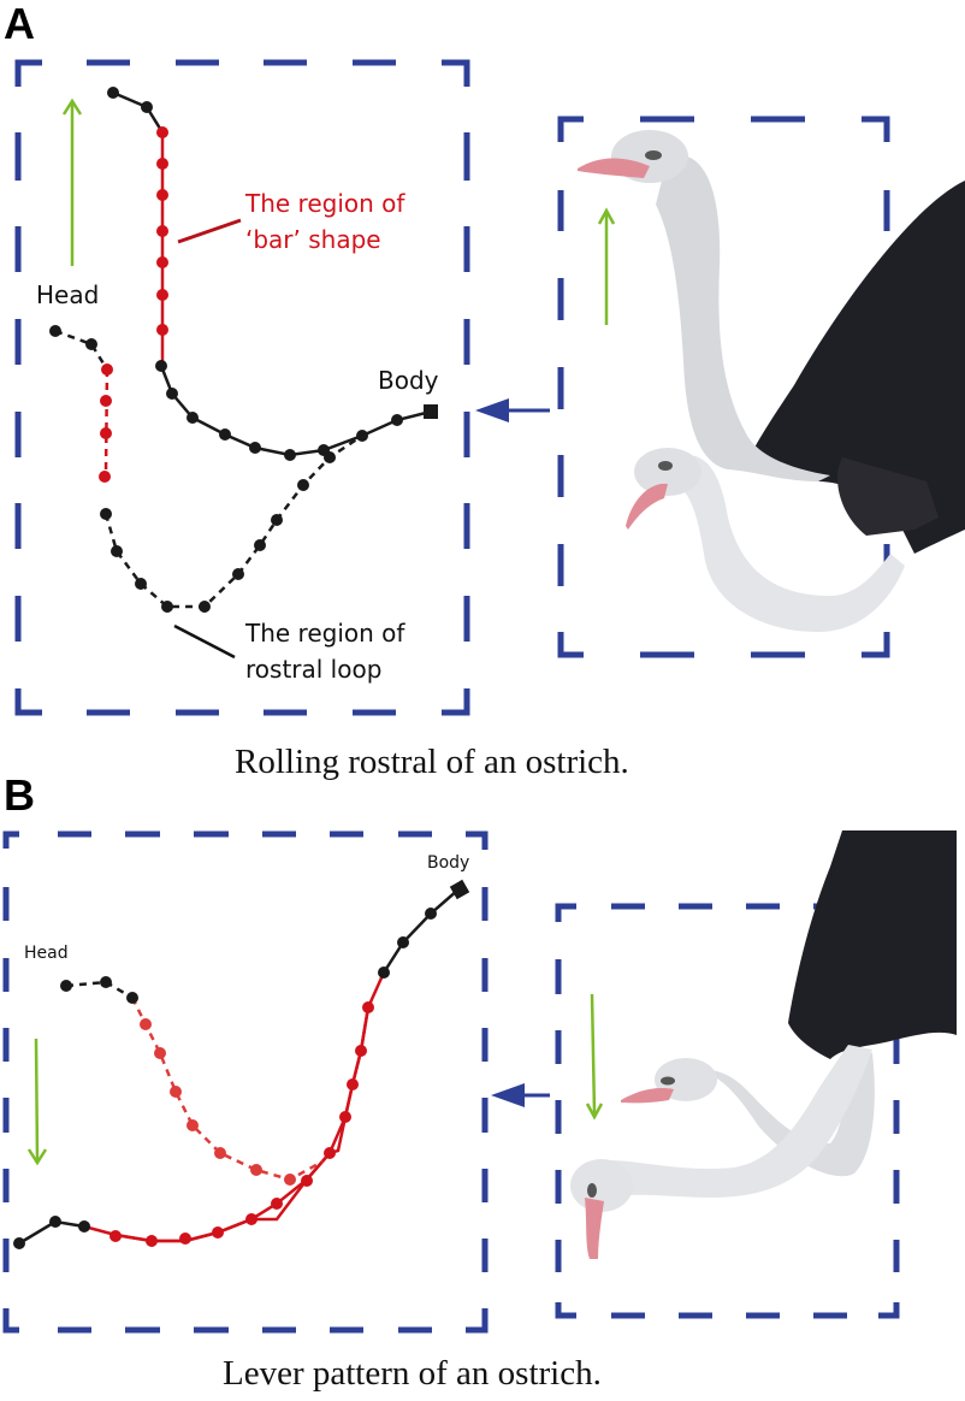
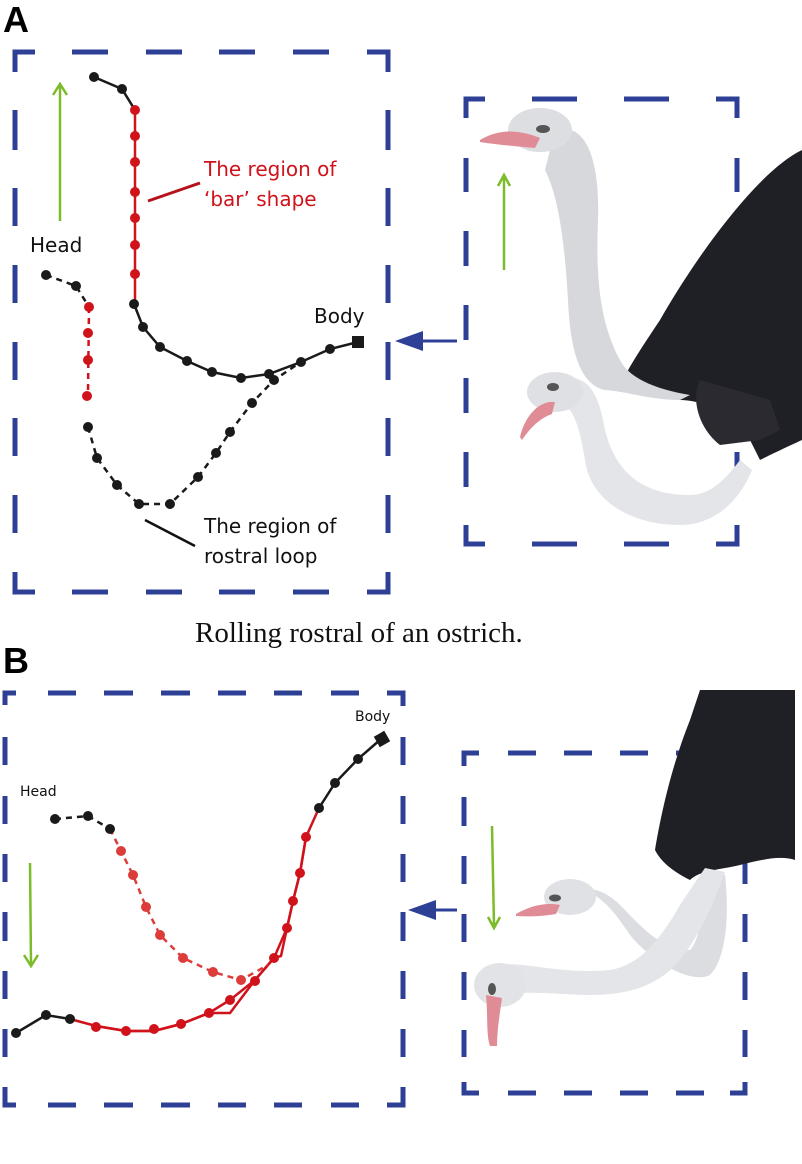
  A
  The region of
  ‘bar’ shape
  The region of
  rostral loop
  Head
  Body
  Rolling rostral of an ostrich.
  B
  Body
  Head
- Lever pattern of an ostrich.
